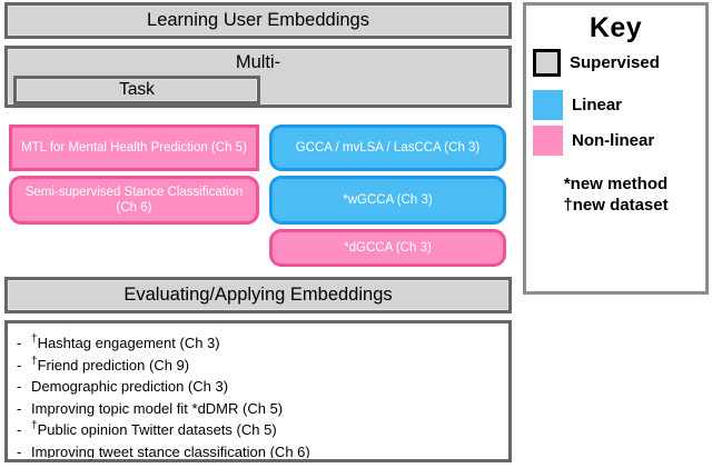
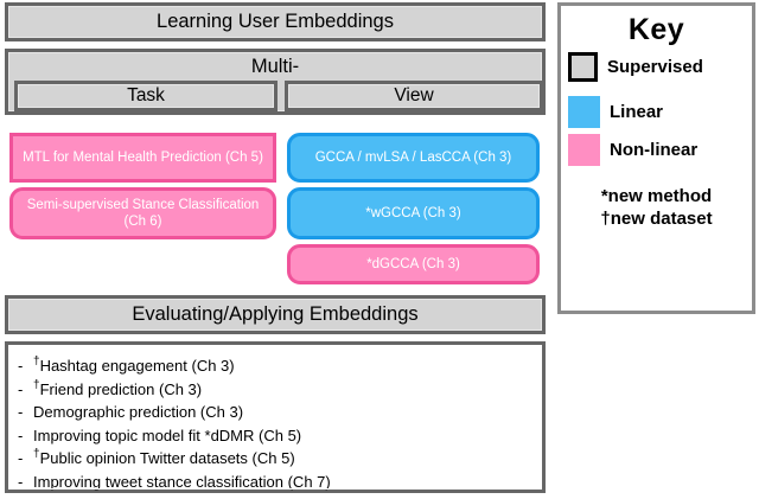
  Learning User Embeddings
  Multi-
  Task
+ View
  MTL for Mental Health Prediction (Ch 5)
  Semi-supervised Stance Classification (Ch 6)
  GCCA / mvLSA / LasCCA (Ch 3)
  *wGCCA (Ch 3)
  *dGCCA (Ch 3)
  Evaluating/Applying Embeddings
  -
  †Hashtag engagement (Ch 3)
  -
- †Friend prediction (Ch 9)
+ †Friend prediction (Ch 3)
  -
  Demographic prediction (Ch 3)
  -
  Improving topic model fit *dDMR (Ch 5)
  -
  †Public opinion Twitter datasets (Ch 5)
  -
- Improving tweet stance classification (Ch 6)
+ Improving tweet stance classification (Ch 7)
  Key
  Supervised
  Linear
  Non-linear
  *new method
  †new dataset
